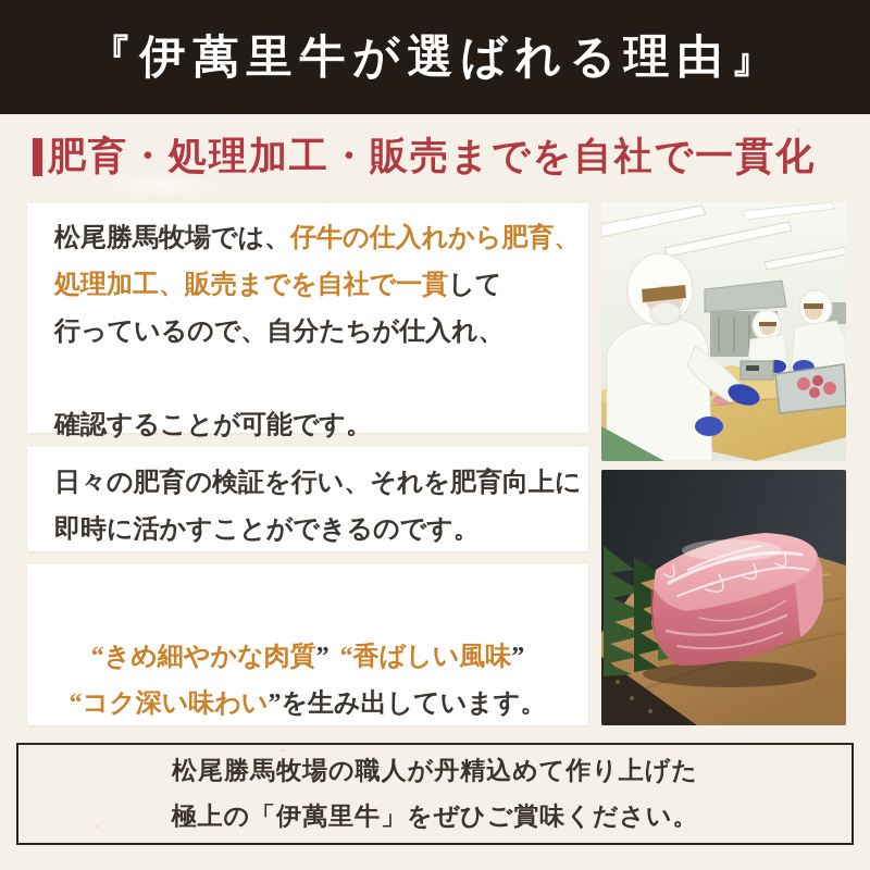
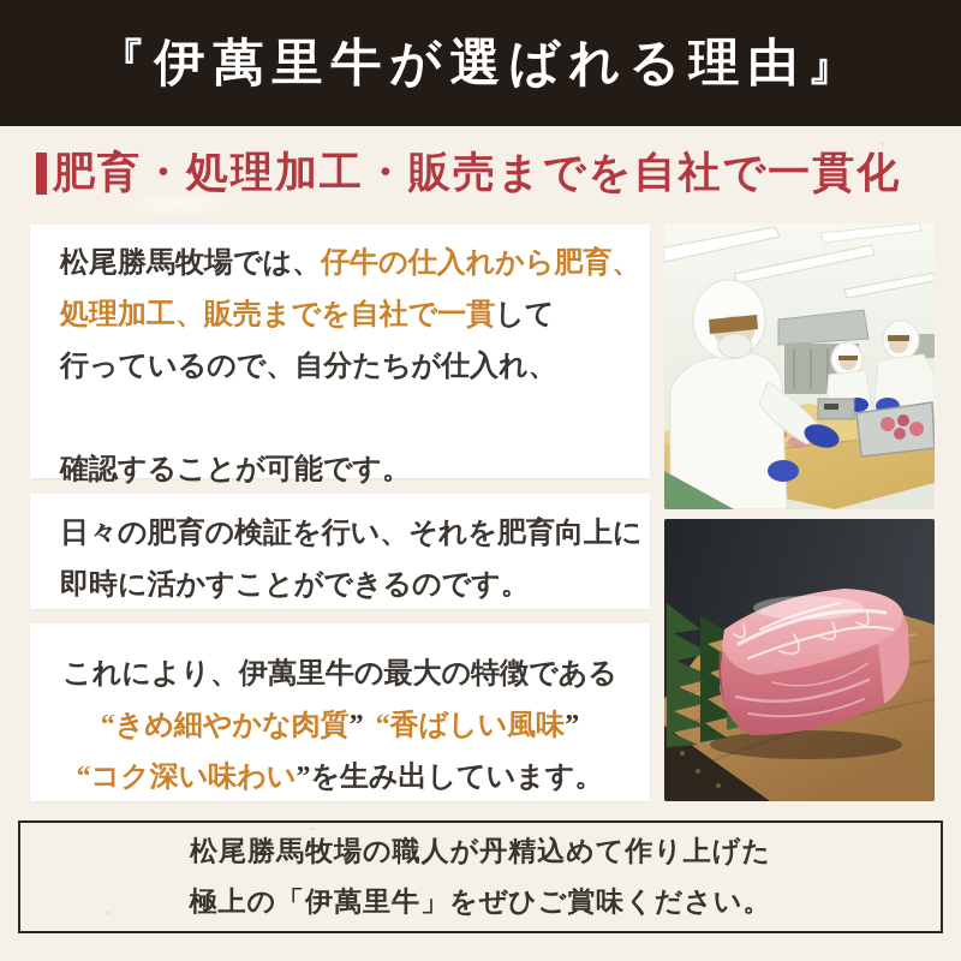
  『伊萬里牛が選ばれる理由』
  肥育・処理加工・販売までを自社で一貫化
  松尾勝馬牧場では、仔牛の仕入れから肥育、
  処理加工、販売までを自社で一貫して
  行っているので、自分たちが仕入れ、
  確認することが可能です。
  日々の肥育の検証を行い、それを肥育向上に
  即時に活かすことができるのです。
+ これにより、伊萬里牛の最大の特徴である
  “きめ細やかな肉質” “香ばしい風味”
  “コク深い味わい”を生み出しています。
  松尾勝馬牧場の職人が丹精込めて作り上げた
  極上の「伊萬里牛」をぜひご賞味ください。
